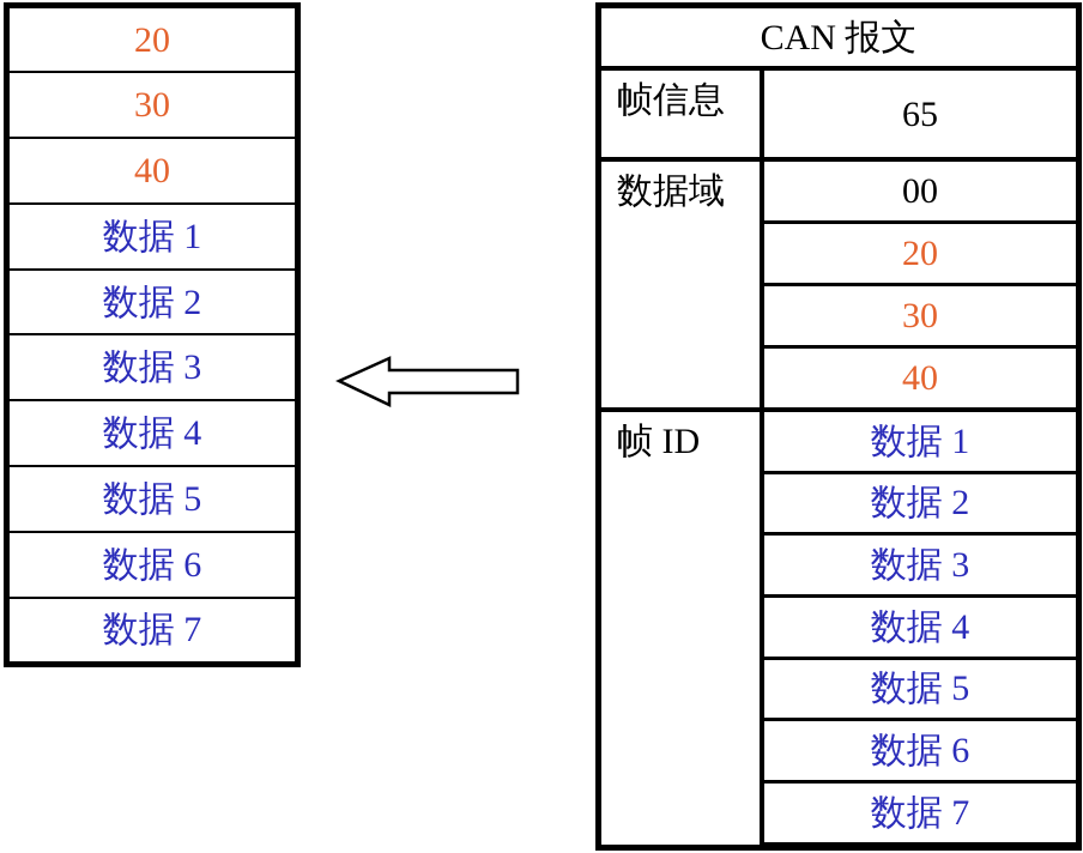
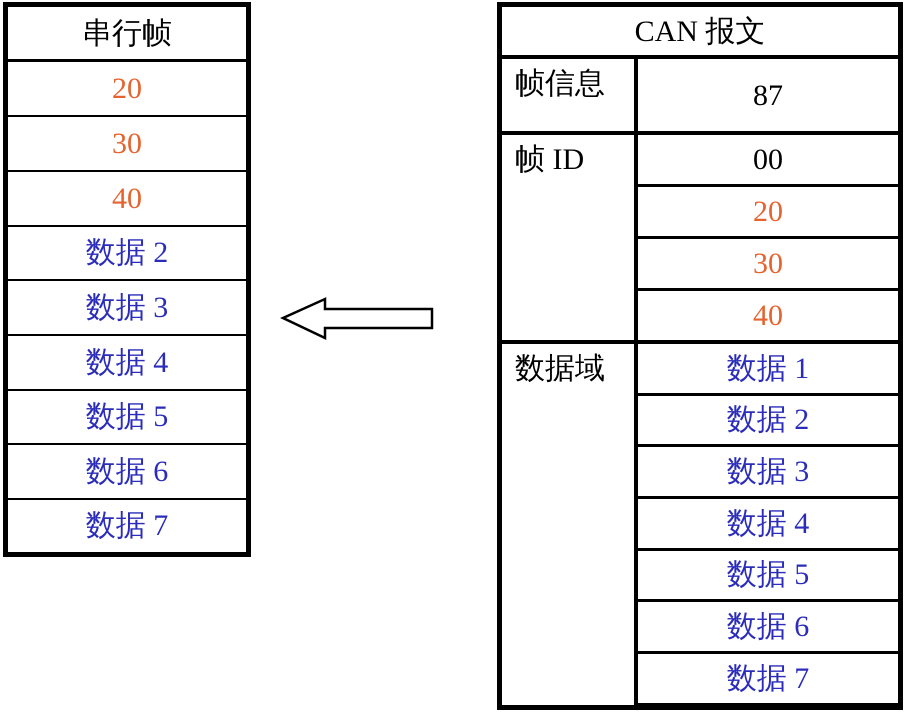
+ 串行帧
  20
  30
  40
- 数据 1
  数据 2
  数据 3
  数据 4
  数据 5
  数据 6
  数据 7
  CAN 报文
- 帧信息	65
+ 帧信息	87
- 数据域	00
+ 帧 ID	00
  20
  30
  40
- 帧 ID	数据 1
+ 数据域	数据 1
  数据 2
  数据 3
  数据 4
  数据 5
  数据 6
  数据 7
